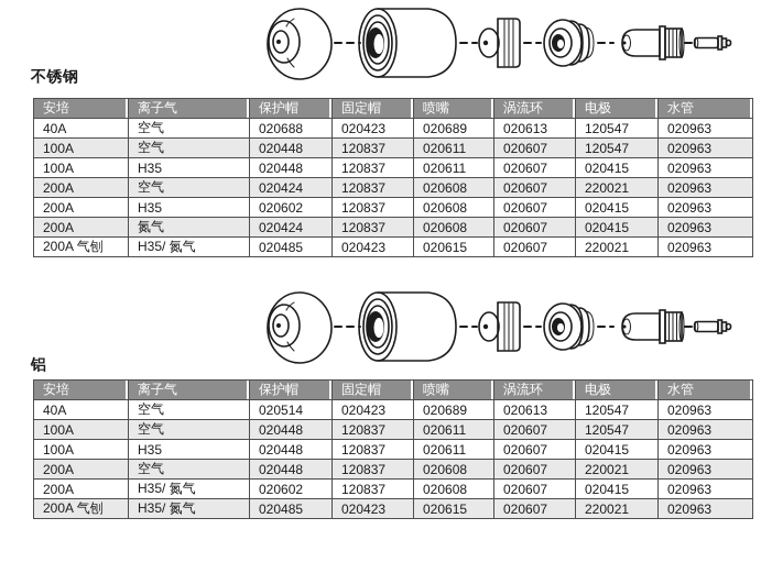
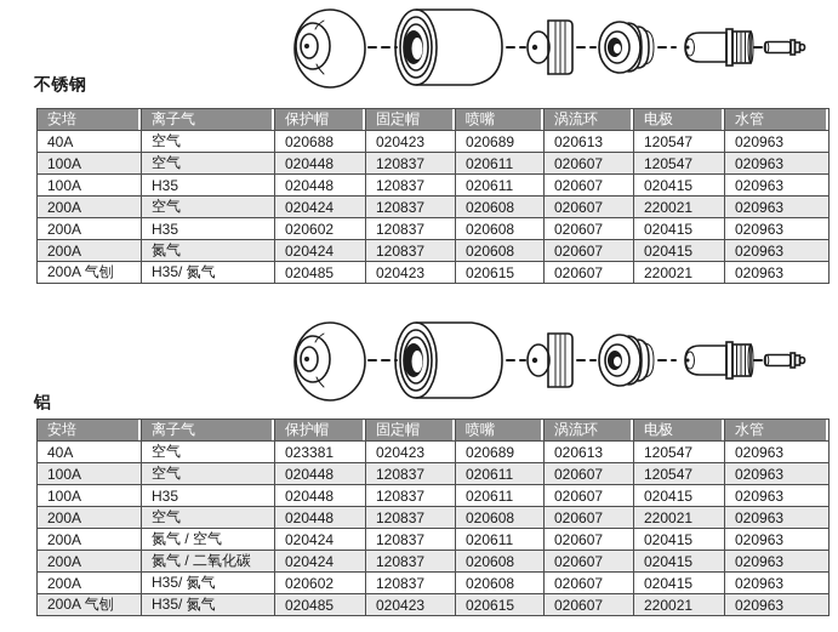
  不锈钢
  安培	离子气	保护帽	固定帽	喷嘴	涡流环	电极	水管
  40A	空气	020688	020423	020689	020613	120547	020963
  100A	空气	020448	120837	020611	020607	120547	020963
  100A	H35	020448	120837	020611	020607	020415	020963
  200A	空气	020424	120837	020608	020607	220021	020963
  200A	H35	020602	120837	020608	020607	020415	020963
  200A	氮气	020424	120837	020608	020607	020415	020963
  200A 气刨	H35/ 氮气	020485	020423	020615	020607	220021	020963
  铝
  安培	离子气	保护帽	固定帽	喷嘴	涡流环	电极	水管
- 40A	空气	020514	020423	020689	020613	120547	020963
+ 40A	空气	023381	020423	020689	020613	120547	020963
  100A	空气	020448	120837	020611	020607	120547	020963
  100A	H35	020448	120837	020611	020607	020415	020963
  200A	空气	020448	120837	020608	020607	220021	020963
+ 200A	氮气 / 空气	020424	120837	020611	020607	020415	020963
+ 200A	氮气 / 二氧化碳	020424	120837	020608	020607	020415	020963
  200A	H35/ 氮气	020602	120837	020608	020607	020415	020963
  200A 气刨	H35/ 氮气	020485	020423	020615	020607	220021	020963
